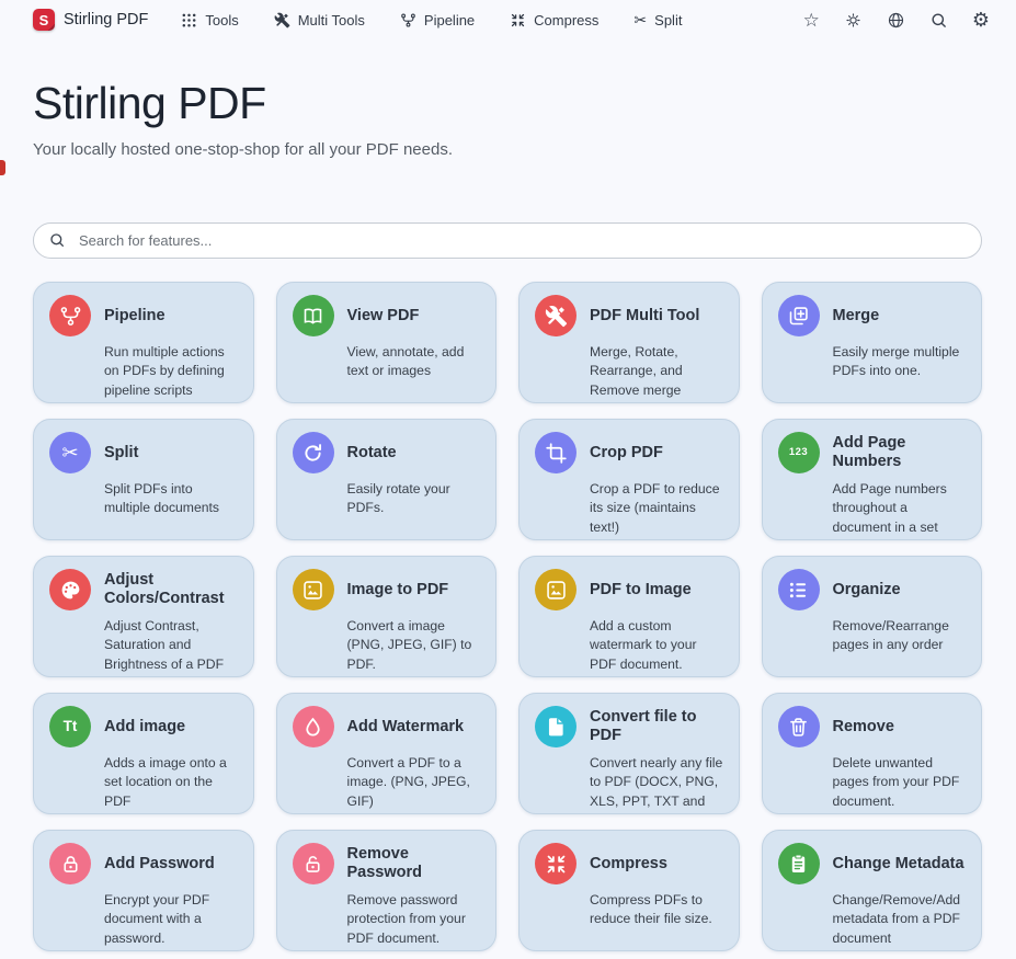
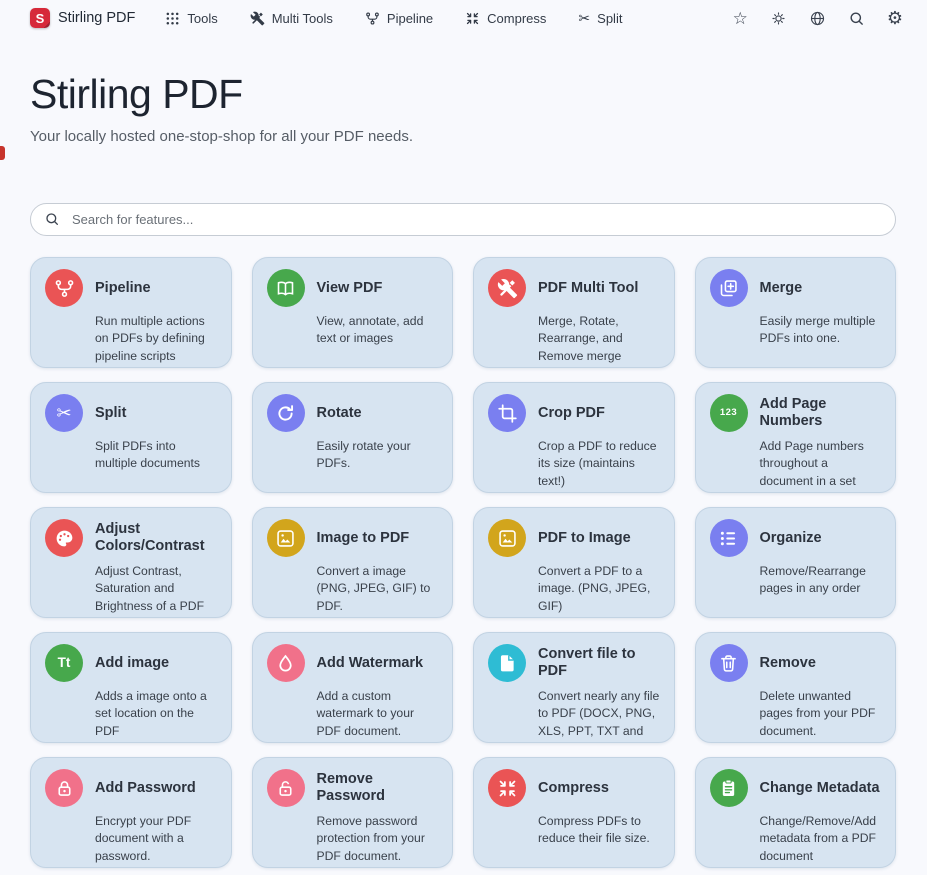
  S
  Stirling PDF
  Tools
  Multi Tools
  Pipeline
  Compress
  ✂
  Split
  ☆
  ⚙
  Stirling PDF
  Your locally hosted one-stop-shop for all your PDF needs.
  Search for features...
  Pipeline
  Run multiple actions on PDFs by defining pipeline scripts
  View PDF
  View, annotate, add text or images
  PDF Multi Tool
  Merge, Rotate, Rearrange, and Remove merge
  Merge
  Easily merge multiple PDFs into one.
  ✂
  Split
  Split PDFs into multiple documents
  Rotate
  Easily rotate your PDFs.
  Crop PDF
  Crop a PDF to reduce its size (maintains text!)
  123
  Add Page Numbers
  Add Page numbers throughout a document in a set
  Adjust Colors/Contrast
  Adjust Contrast, Saturation and Brightness of a PDF
  Image to PDF
  Convert a image (PNG, JPEG, GIF) to PDF.
  PDF to Image
- Add a custom watermark to your PDF document.
+ Convert a PDF to a image. (PNG, JPEG, GIF)
  Organize
  Remove/Rearrange pages in any order
  Tt
  Add image
  Adds a image onto a set location on the PDF
  Add Watermark
- Convert a PDF to a image. (PNG, JPEG, GIF)
+ Add a custom watermark to your PDF document.
  Convert file to PDF
  Convert nearly any file to PDF (DOCX, PNG, XLS, PPT, TXT and
  Remove
  Delete unwanted pages from your PDF document.
  Add Password
  Encrypt your PDF document with a password.
  Remove Password
  Remove password protection from your PDF document.
  Compress
  Compress PDFs to reduce their file size.
  Change Metadata
  Change/Remove/Add metadata from a PDF document
